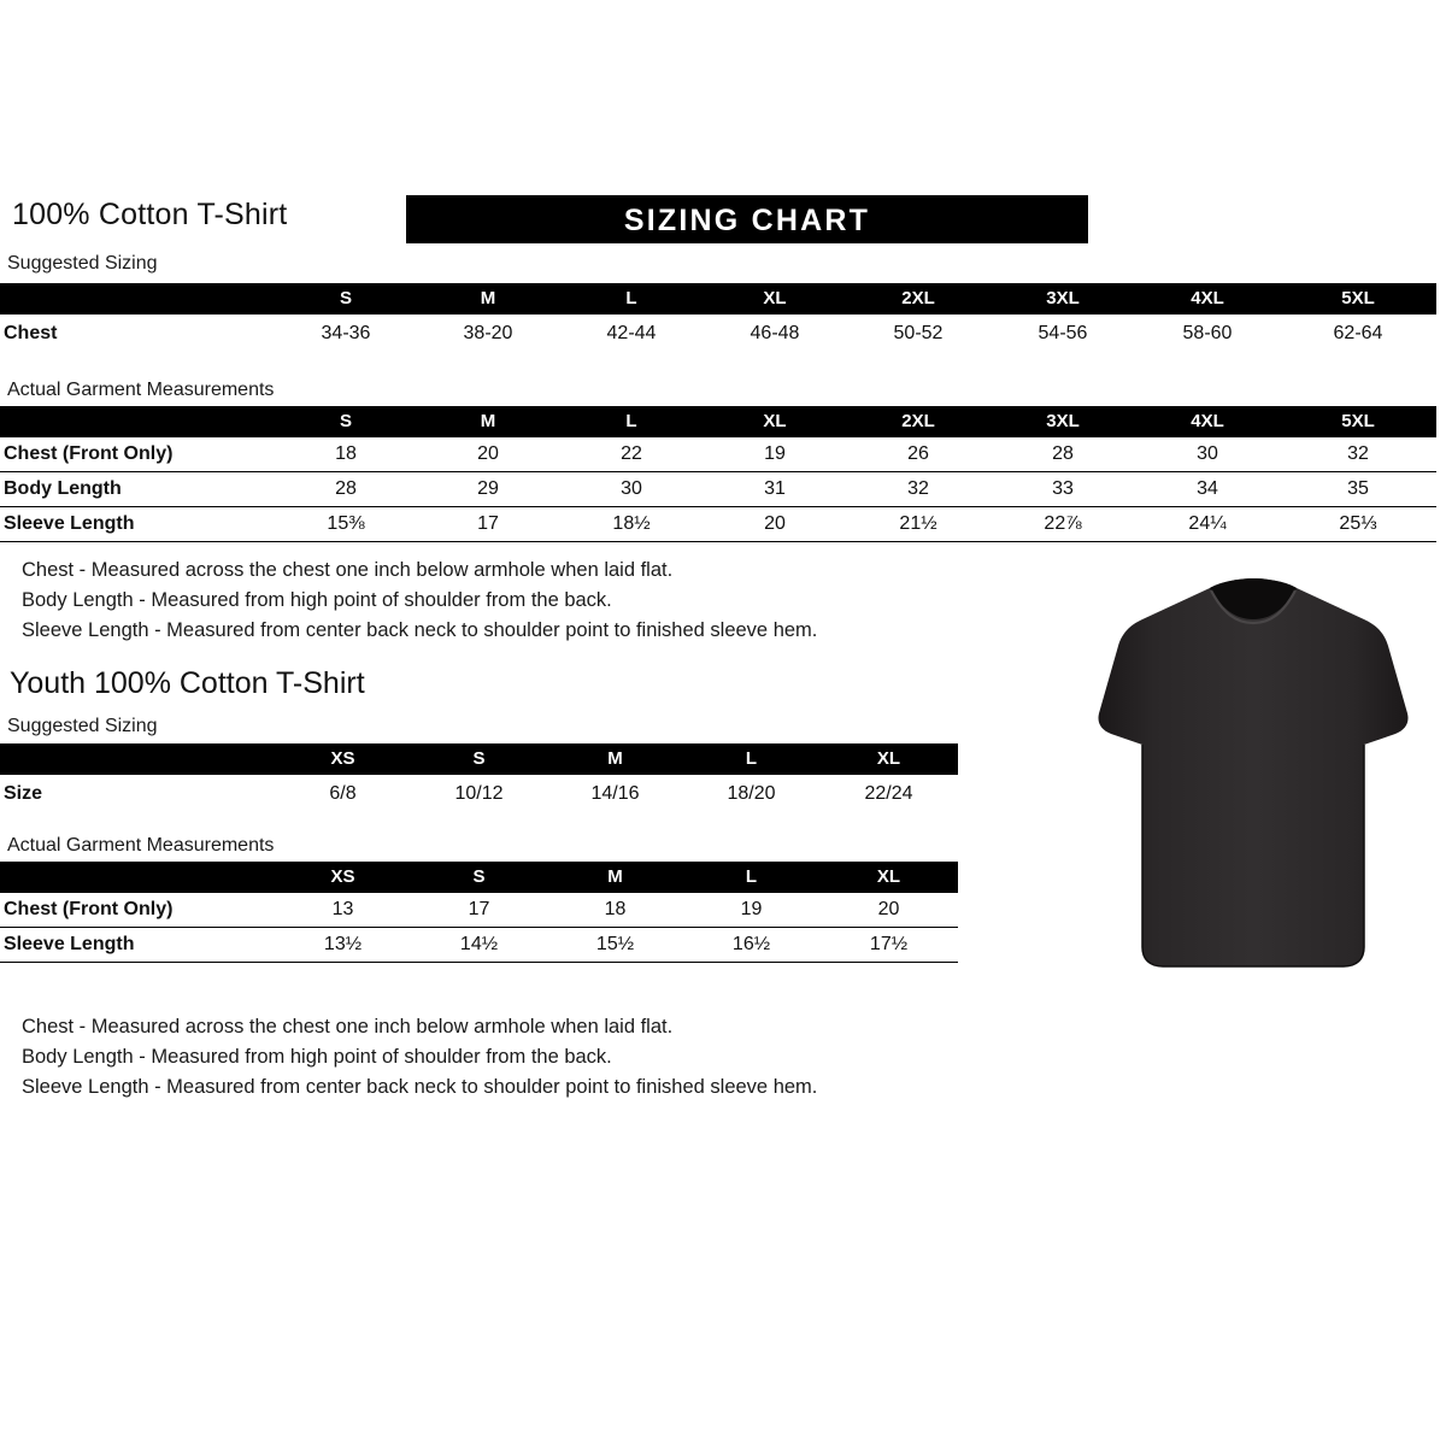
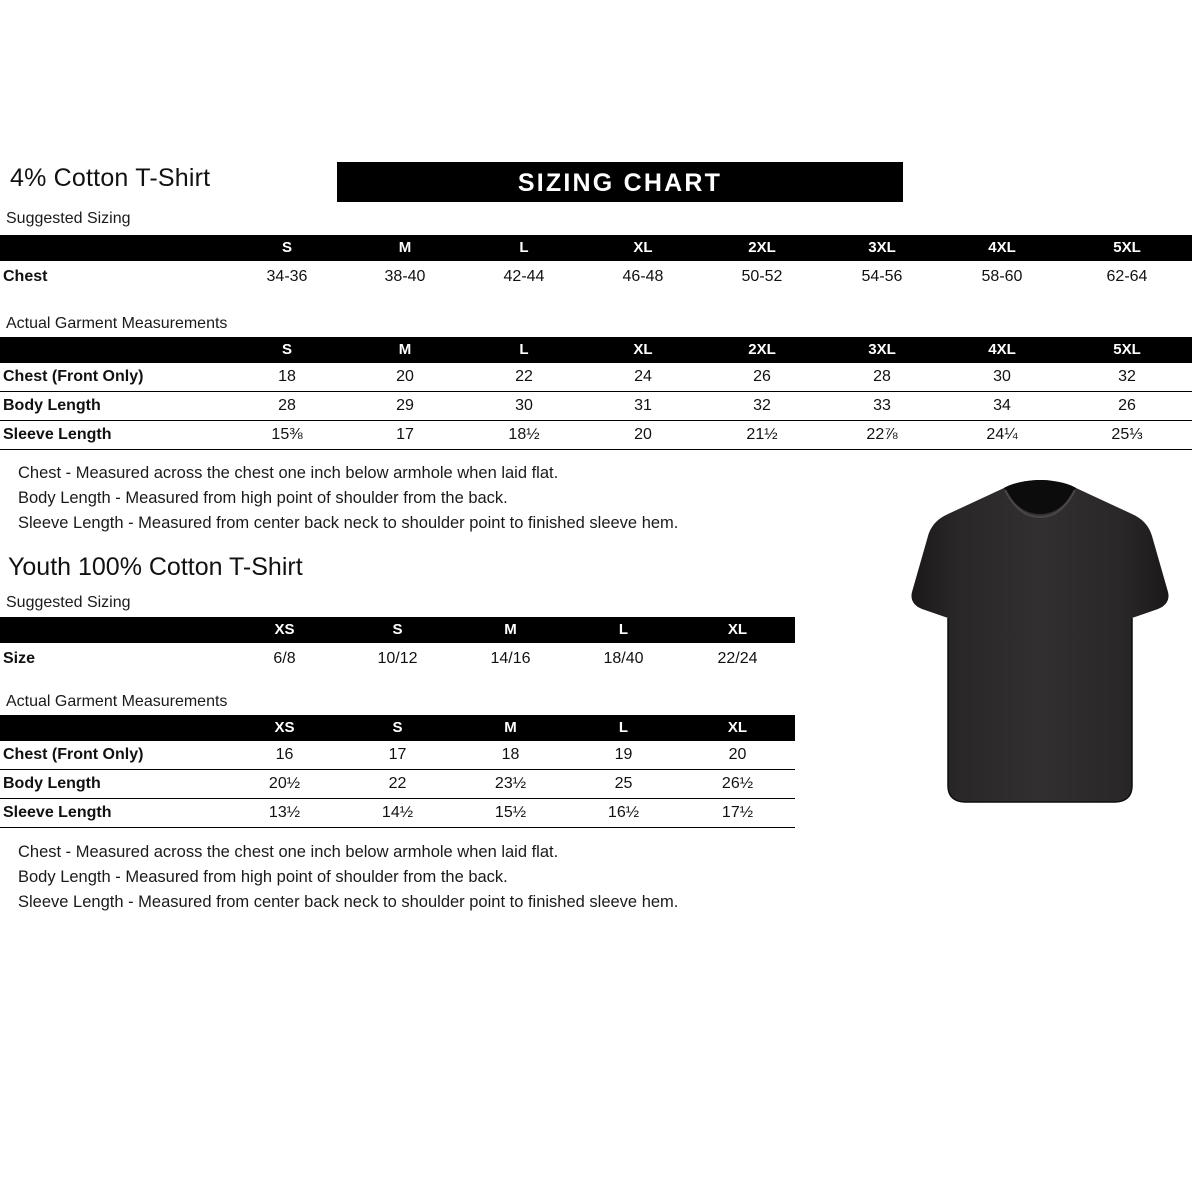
- 100% Cotton T-Shirt
+ 4% Cotton T-Shirt
  SIZING CHART
  Suggested Sizing
  	S	M	L	XL	2XL	3XL	4XL	5XL
- Chest	34-36	38-20	42-44	46-48	50-52	54-56	58-60	62-64
+ Chest	34-36	38-40	42-44	46-48	50-52	54-56	58-60	62-64
  Actual Garment Measurements
  	S	M	L	XL	2XL	3XL	4XL	5XL
- Chest (Front Only)	18	20	22	19	26	28	30	32
+ Chest (Front Only)	18	20	22	24	26	28	30	32
- Body Length	28	29	30	31	32	33	34	35
+ Body Length	28	29	30	31	32	33	34	26
  Sleeve Length	15⅜	17	18½	20	21½	22⅞	24¼	25⅓
  Chest - Measured across the chest one inch below armhole when laid flat.
  Body Length - Measured from high point of shoulder from the back.
  Sleeve Length - Measured from center back neck to shoulder point to finished sleeve hem.
  Youth 100% Cotton T-Shirt
  Suggested Sizing
  	XS	S	M	L	XL
- Size	6/8	10/12	14/16	18/20	22/24
+ Size	6/8	10/12	14/16	18/40	22/24
  Actual Garment Measurements
  	XS	S	M	L	XL
- Chest (Front Only)	13	17	18	19	20
+ Chest (Front Only)	16	17	18	19	20
+ Body Length	20½	22	23½	25	26½
  Sleeve Length	13½	14½	15½	16½	17½
  Chest - Measured across the chest one inch below armhole when laid flat.
  Body Length - Measured from high point of shoulder from the back.
  Sleeve Length - Measured from center back neck to shoulder point to finished sleeve hem.
